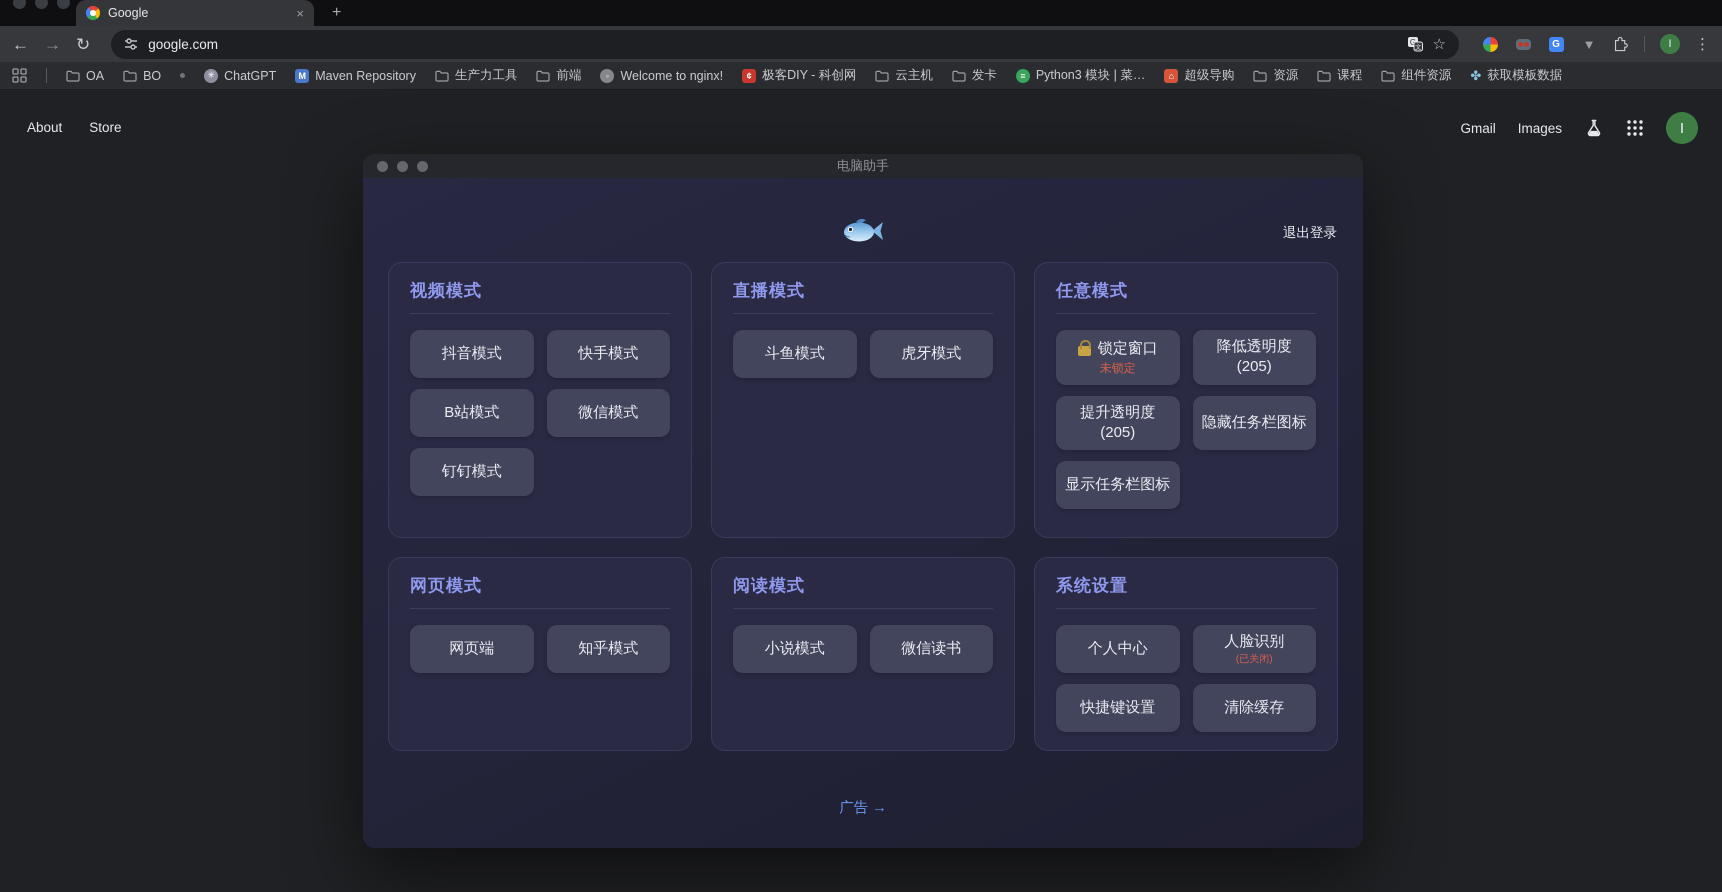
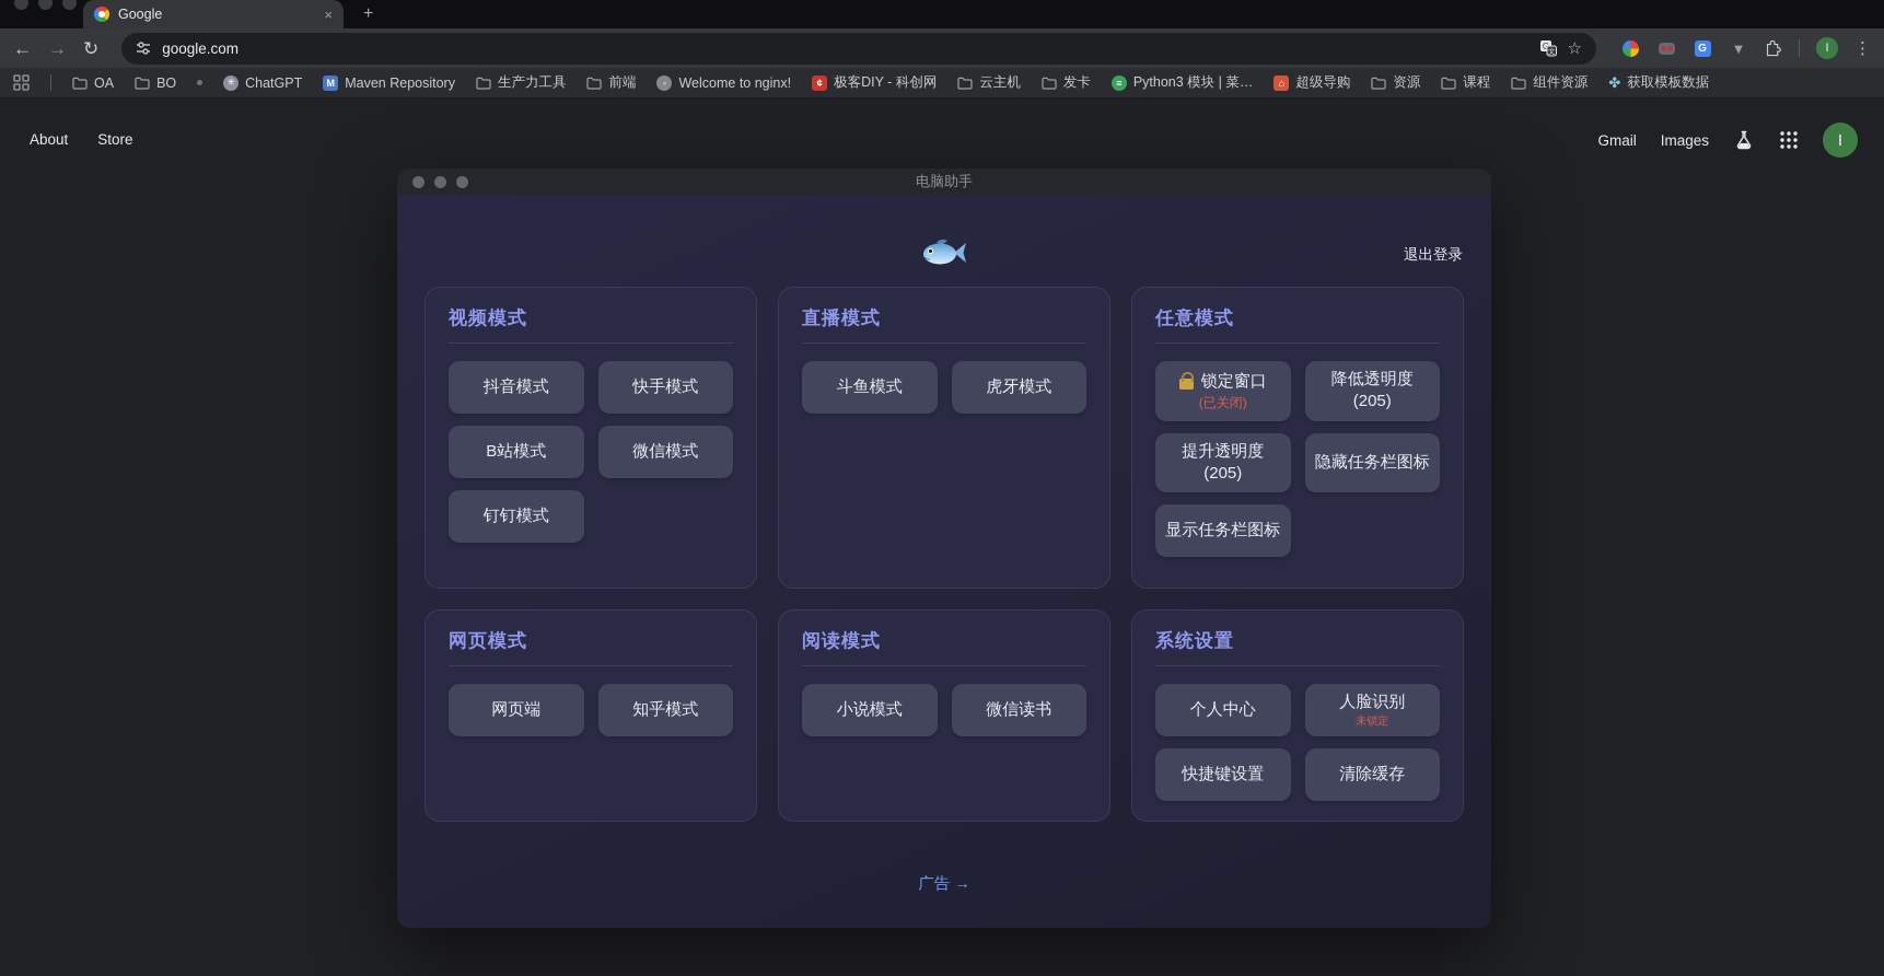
  Google
  ×
  +
  ←
  →
  ↻
  google.com
  G
  ☆
  G
  ▼
  I
  ⋮
  OA
  BO
  ✳
  ChatGPT
  M
  Maven Repository
  生产力工具
  前端
  ◦
  Welcome to nginx!
  ¢
  极客DIY - 科创网
  云主机
  发卡
  ≡
  Python3 模块 | 菜…
  ⌂
  超级导购
  资源
  课程
  组件资源
  ✤
  获取模板数据
  About
  Store
  Gmail
  Images
  I
  电脑助手
  退出登录
  视频模式
  抖音模式
  快手模式
  B站模式
  微信模式
  钉钉模式
  直播模式
  斗鱼模式
  虎牙模式
  任意模式
  锁定窗口
- 未锁定
+ (已关闭)
  降低透明度
  (205)
  提升透明度
  (205)
  隐藏任务栏图标
  显示任务栏图标
  网页模式
  网页端
  知乎模式
  阅读模式
  小说模式
  微信读书
  系统设置
  个人中心
  人脸识别
- (已关闭)
+ 未锁定
  快捷键设置
  清除缓存
  广告 →
